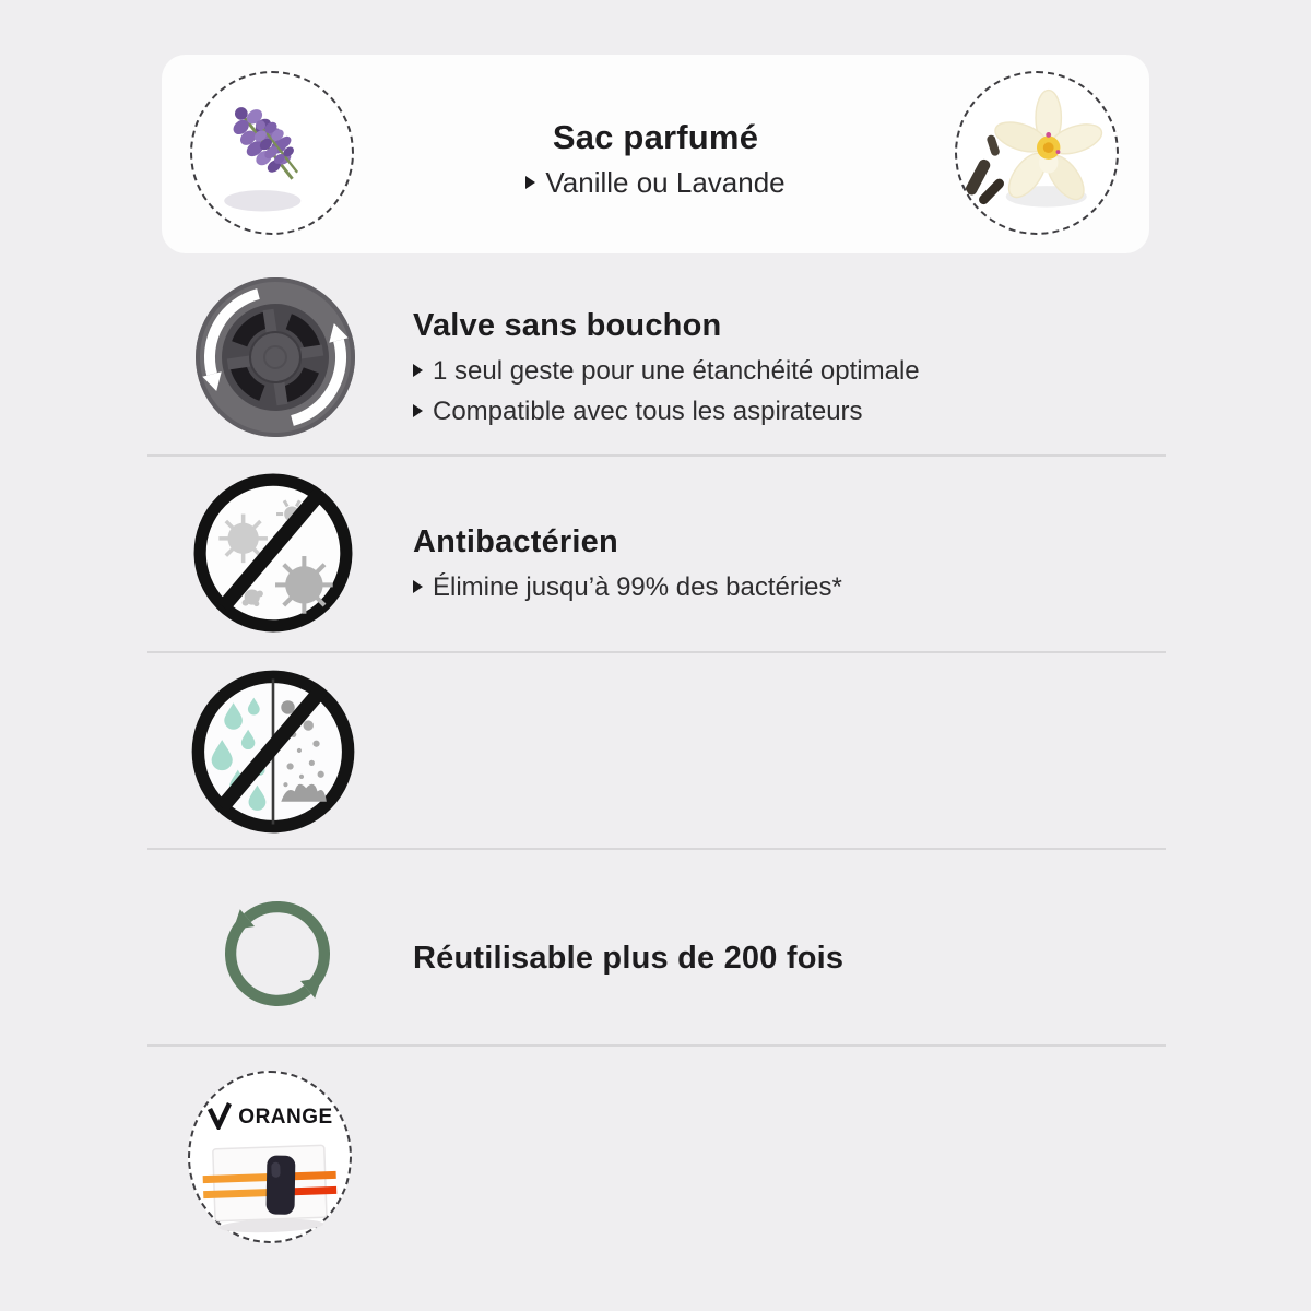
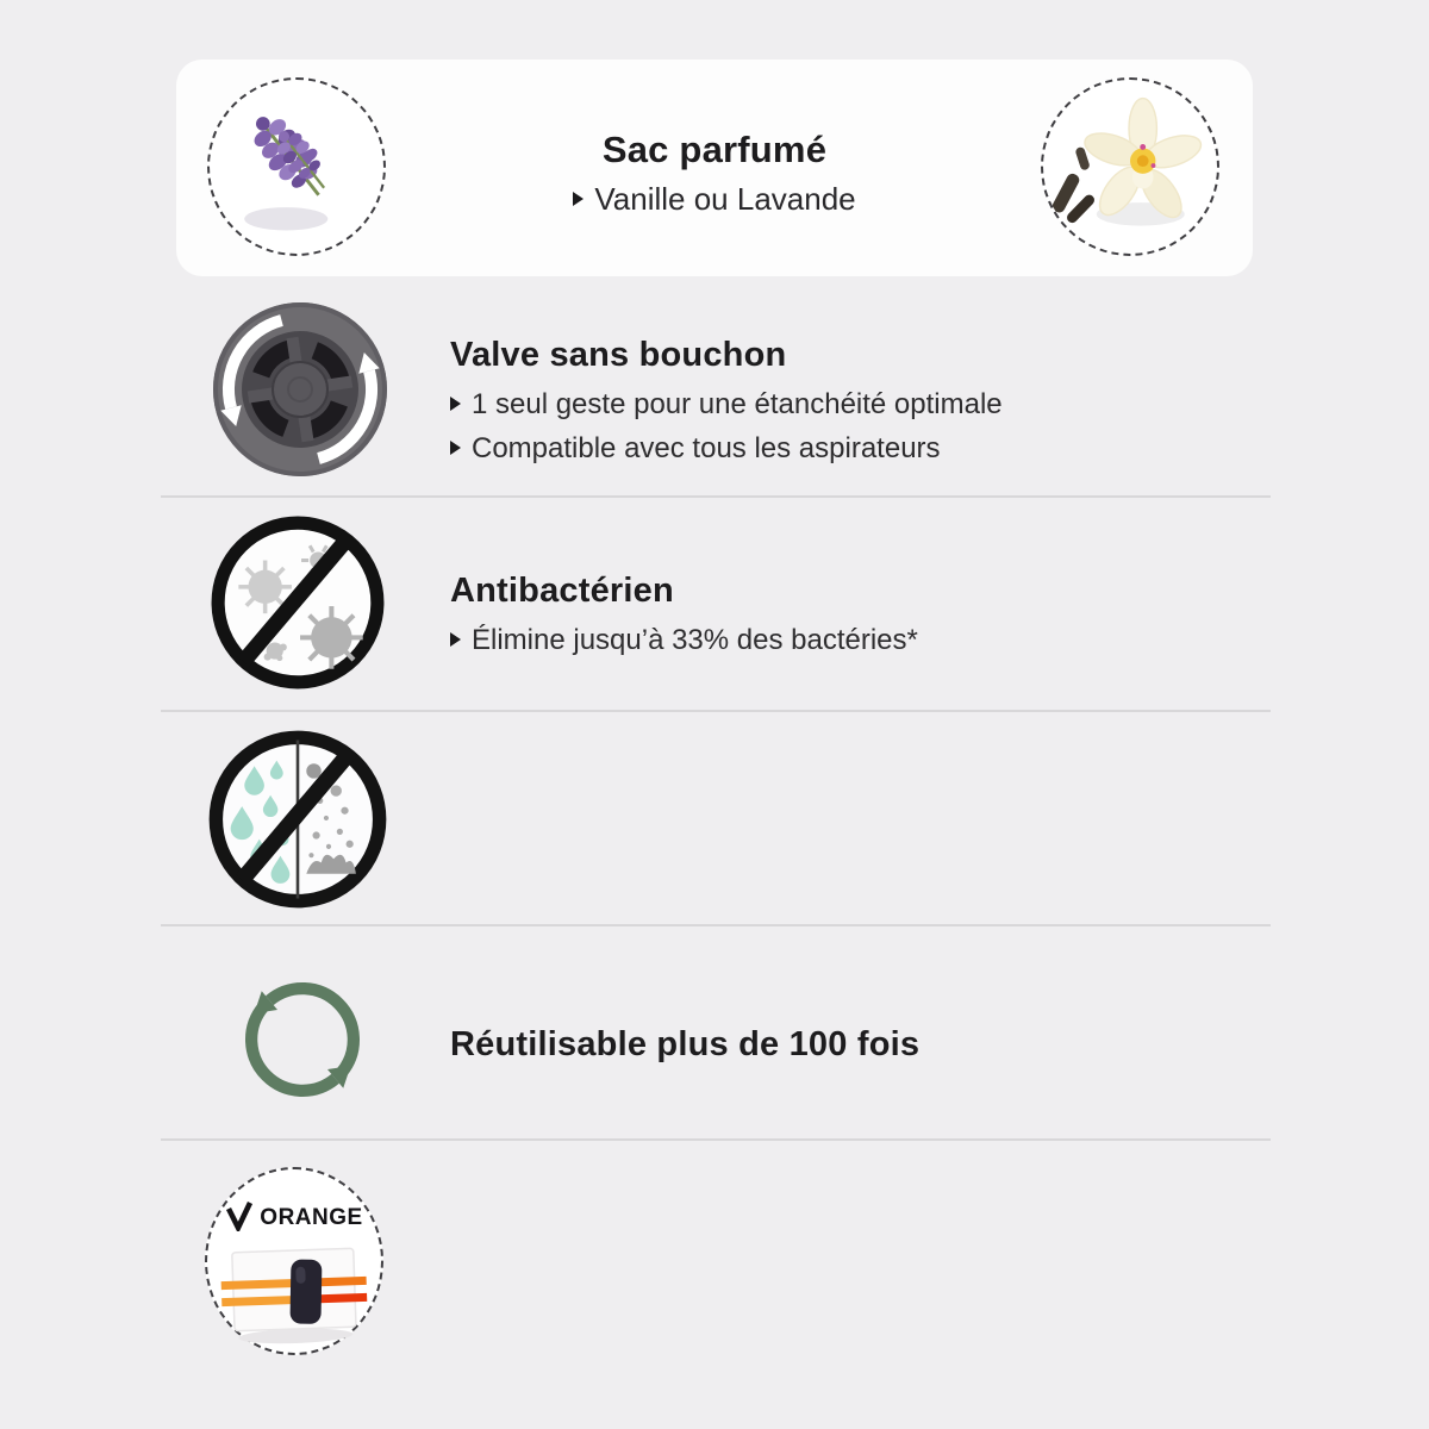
  Sac parfumé
  Vanille ou Lavande
  Valve sans bouchon
  1 seul geste pour une étanchéité optimale
  Compatible avec tous les aspirateurs
  Antibactérien
- Élimine jusqu’à 99% des bactéries*
+ Élimine jusqu’à 33% des bactéries*
- Réutilisable plus de 200 fois
+ Réutilisable plus de 100 fois
  ORANGE
